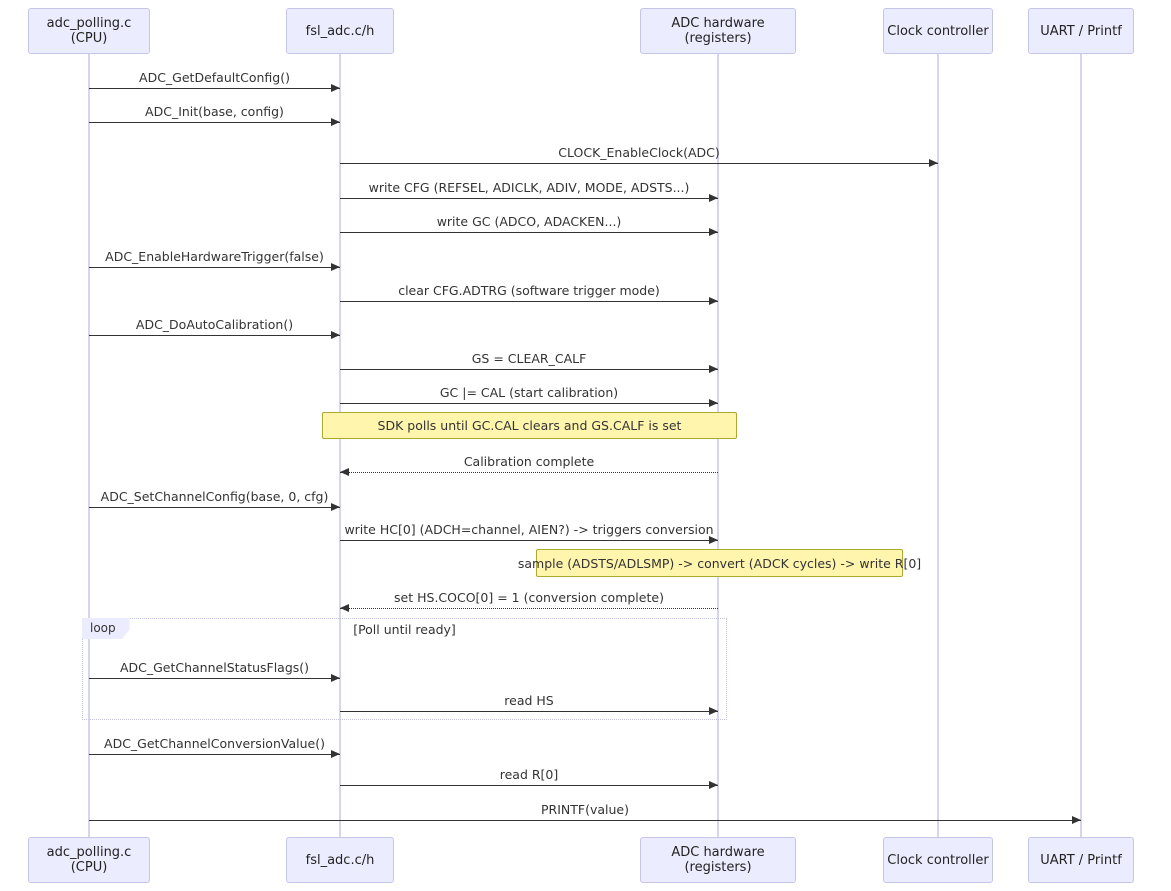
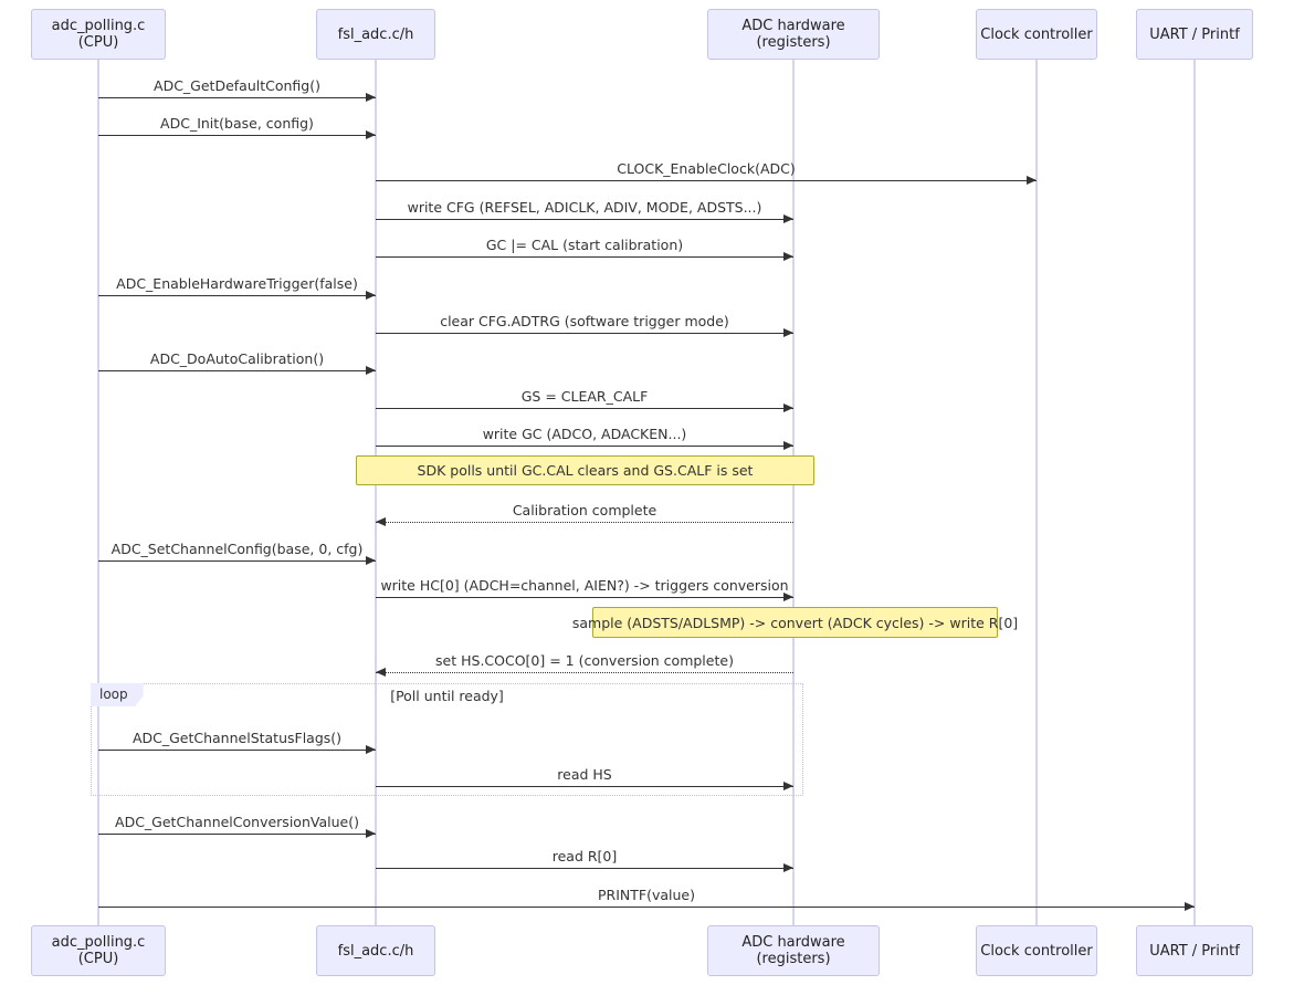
  adc_polling.c (CPU)
  adc_polling.c (CPU)
  fsl_adc.c/h
  fsl_adc.c/h
  ADC hardware (registers)
  ADC hardware (registers)
  Clock controller
  Clock controller
  UART / Printf
  UART / Printf
  loop
  [Poll until ready]
  ADC_GetDefaultConfig()
  ADC_Init(base, config)
  CLOCK_EnableClock(ADC)
  write CFG (REFSEL, ADICLK, ADIV, MODE, ADSTS...)
- write GC (ADCO, ADACKEN...)
+ GC |= CAL (start calibration)
  ADC_EnableHardwareTrigger(false)
  clear CFG.ADTRG (software trigger mode)
  ADC_DoAutoCalibration()
  GS = CLEAR_CALF
- GC |= CAL (start calibration)
+ write GC (ADCO, ADACKEN...)
  Calibration complete
  ADC_SetChannelConfig(base, 0, cfg)
  write HC[0] (ADCH=channel, AIEN?) -> triggers conversion
  set HS.COCO[0] = 1 (conversion complete)
  ADC_GetChannelStatusFlags()
  read HS
  ADC_GetChannelConversionValue()
  read R[0]
  PRINTF(value)
  SDK polls until GC.CAL clears and GS.CALF is set
  sample (ADSTS/ADLSMP) -> convert (ADCK cycles) -> write R[0]
